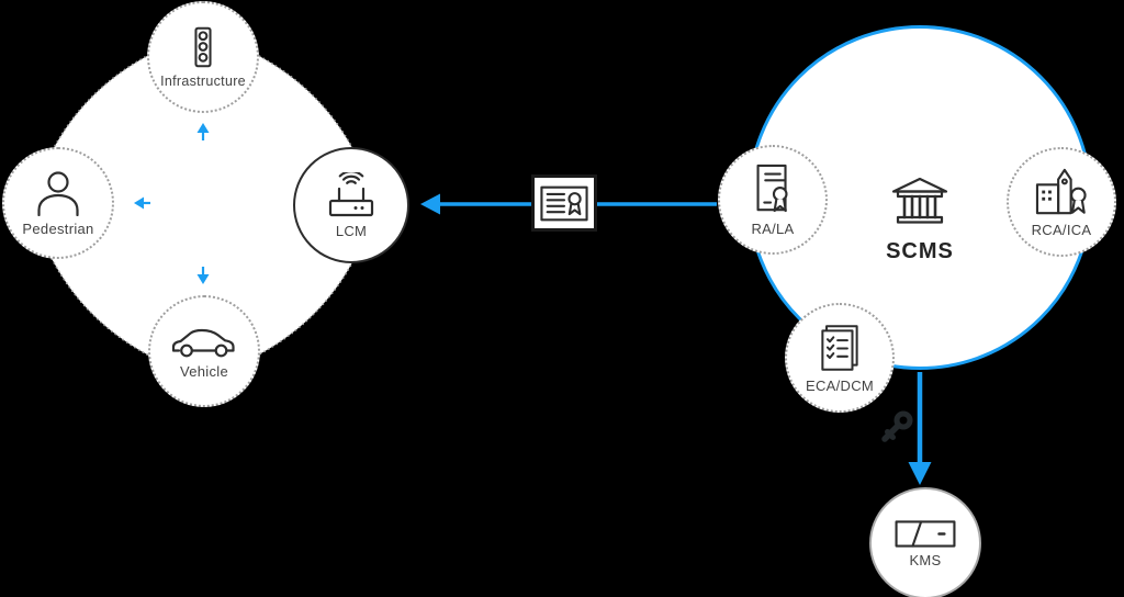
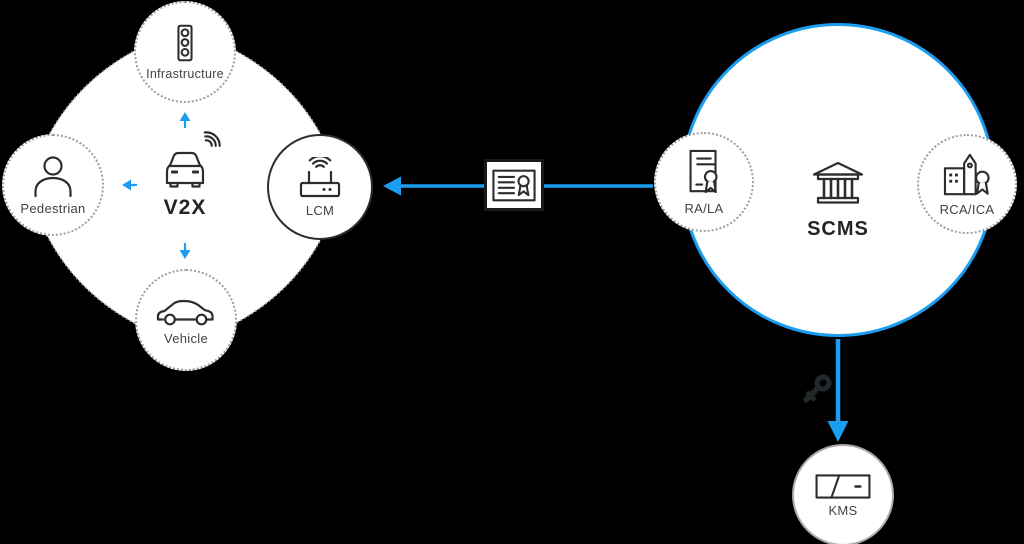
  SCMS
  Infrastructure
  Pedestrian
  Vehicle
  LCM
+ V2X
  RA/LA
  RCA/ICA
- ECA/DCM
  KMS
